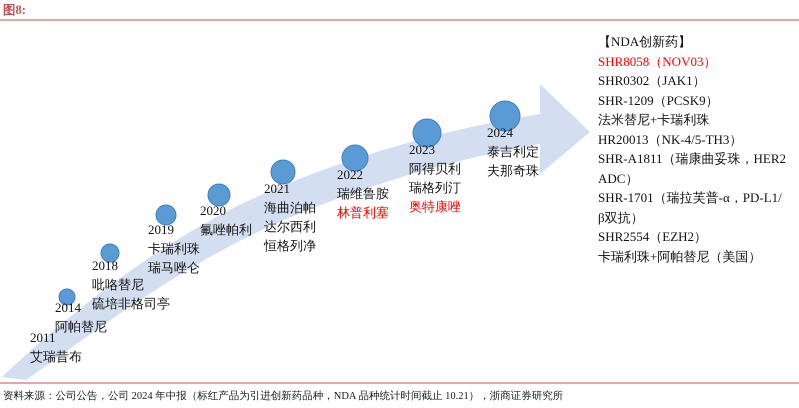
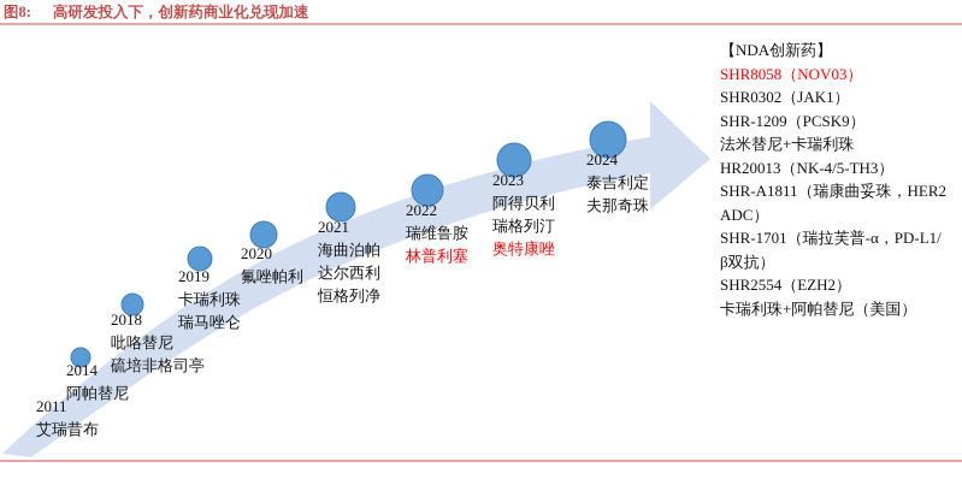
  图8:
+ 高研发投入下，创新药商业化兑现加速
  2011
  艾瑞昔布
  2014
  阿帕替尼
  2018
  吡咯替尼
  硫培非格司亭
  2019
  卡瑞利珠
  瑞马唑仑
  2020
  氟唑帕利
  2021
  海曲泊帕
  达尔西利
  恒格列净
  2022
  瑞维鲁胺
  林普利塞
  2023
  阿得贝利
  瑞格列汀
  奥特康唑
  2024
  泰吉利定
  夫那奇珠
  【NDA创新药】
  SHR8058（NOV03）
  SHR0302（JAK1）
  SHR-1209（PCSK9）
  法米替尼+卡瑞利珠
  HR20013（NK-4/5-TH3）
  SHR-A1811（瑞康曲妥珠，HER2
  ADC）
  SHR-1701（瑞拉芙普-α，PD-L1/
  β双抗）
  SHR2554（EZH2）
  卡瑞利珠+阿帕替尼（美国）
- 资料来源：公司公告，公司 2024 年中报（标红产品为引进创新药品种，NDA 品种统计时间截止 10.21），浙商证券研究所
